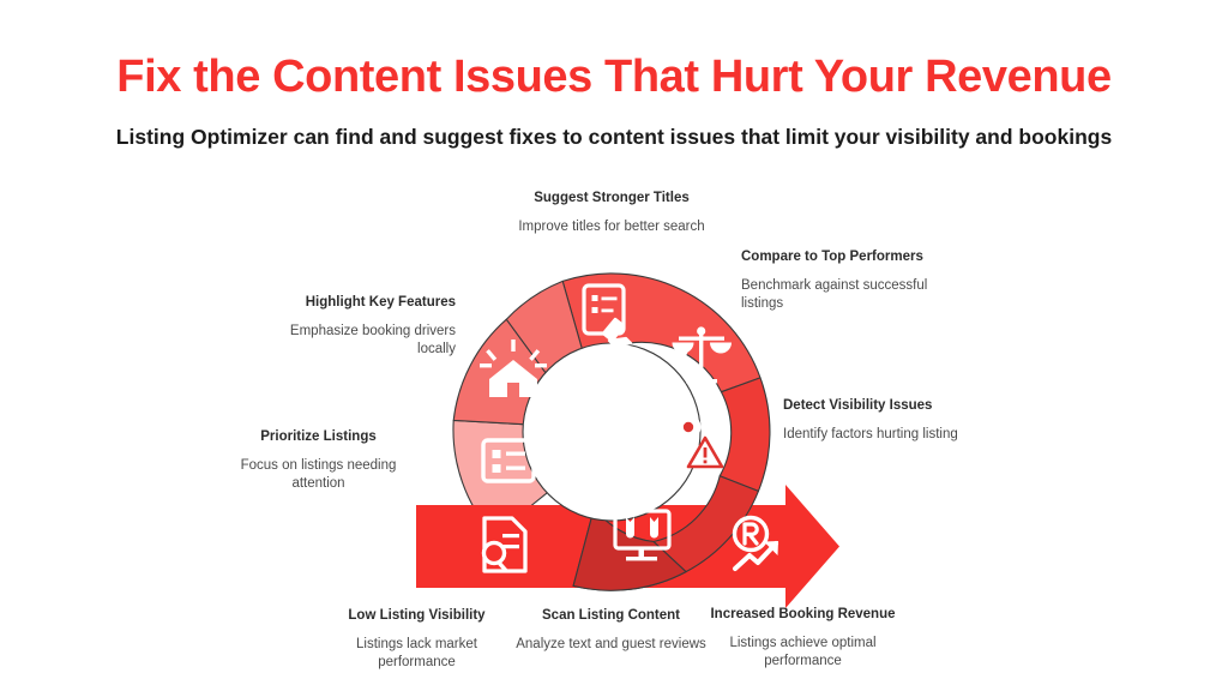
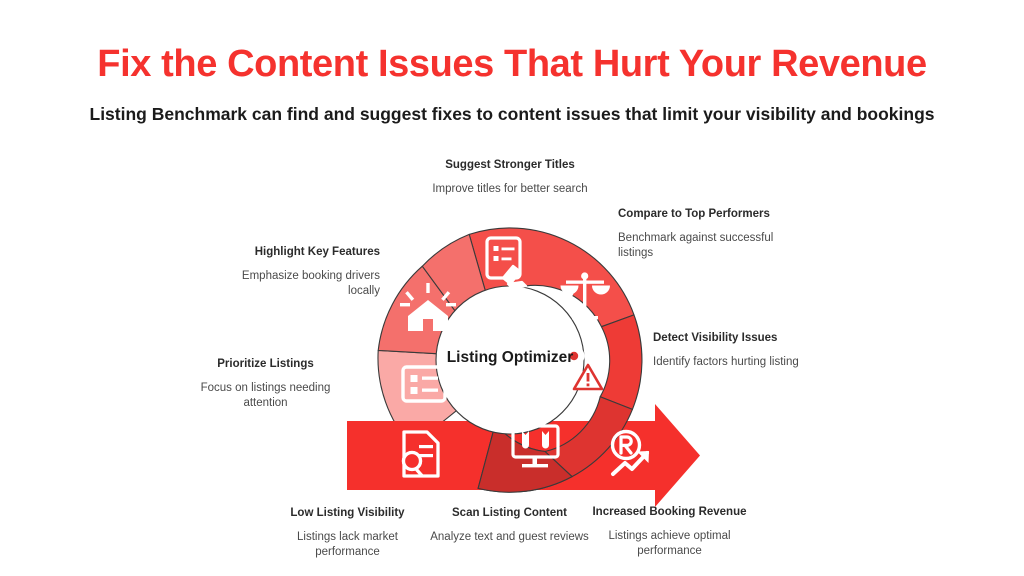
  Fix the Content Issues That Hurt Your Revenue
- Listing Optimizer can find and suggest fixes to content issues that limit your visibility and bookings
+ Listing Benchmark can find and suggest fixes to content issues that limit your visibility and bookings
+ Listing Optimizer
  Suggest Stronger Titles
  Improve titles for better search
  Compare to Top Performers
  Benchmark against successful listings
  Detect Visibility Issues
  Identify factors hurting listing
  Highlight Key Features
  Emphasize booking drivers locally
  Prioritize Listings
  Focus on listings needing attention
  Low Listing Visibility
  Listings lack market performance
  Scan Listing Content
  Analyze text and guest reviews
  Increased Booking Revenue
  Listings achieve optimal performance
